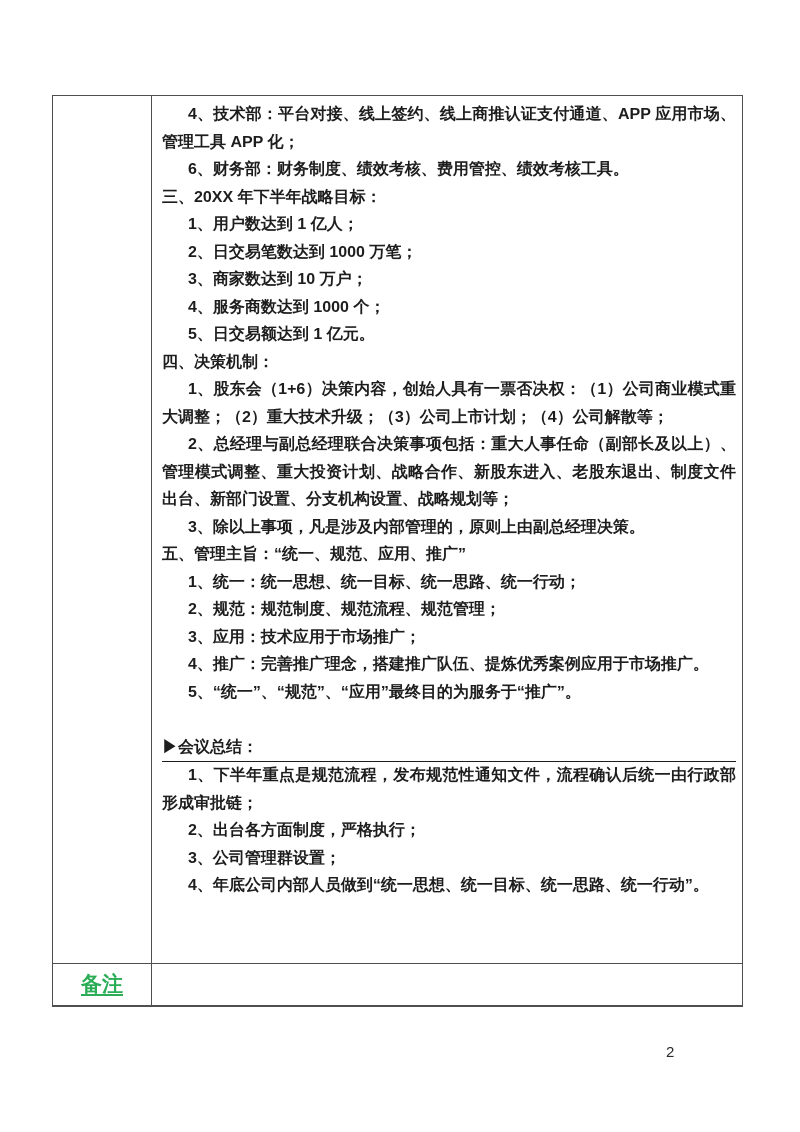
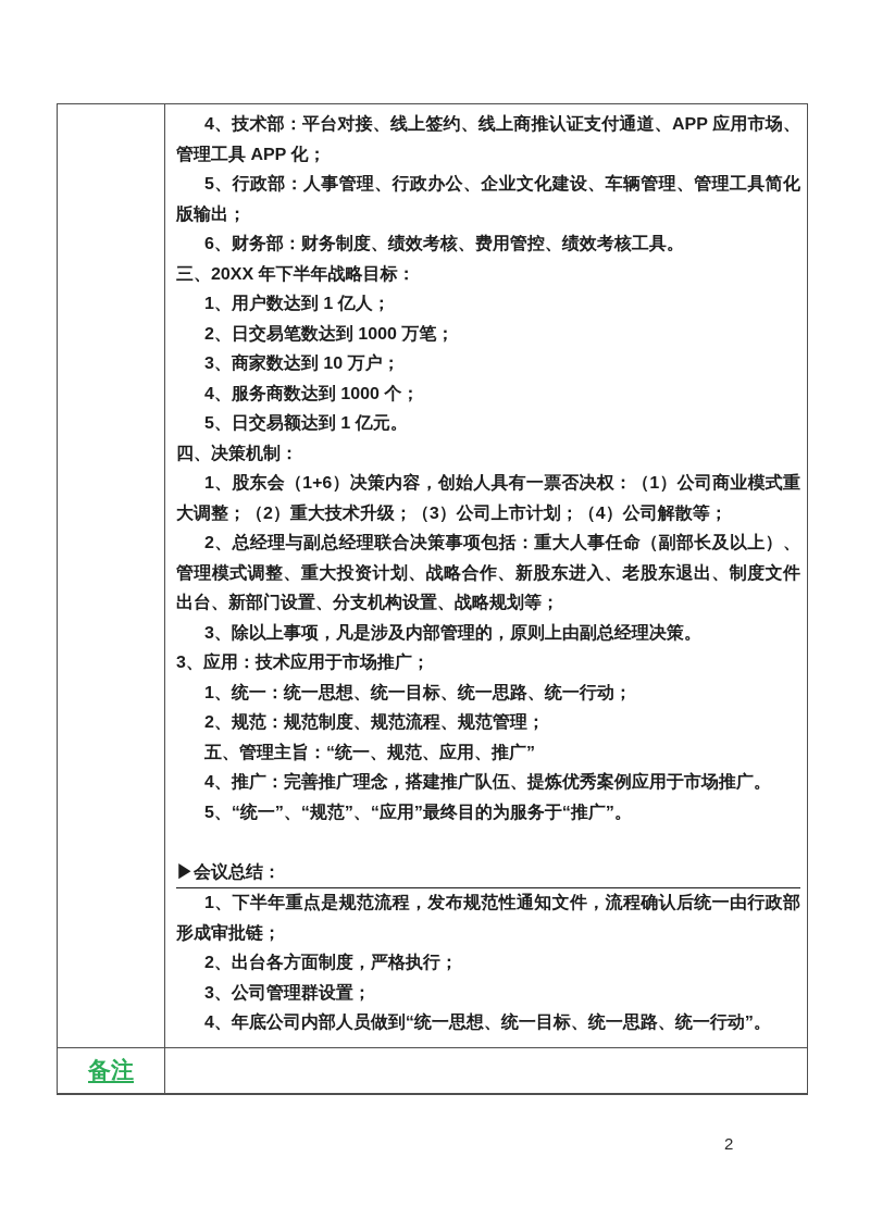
  4、技术部：平台对接、线上签约、线上商推认证支付通道、APP 应用市场、管理工具 APP 化；
+ 5、行政部：人事管理、行政办公、企业文化建设、车辆管理、管理工具简化版输出；
  6、财务部：财务制度、绩效考核、费用管控、绩效考核工具。
  三、20XX 年下半年战略目标：
  1、用户数达到 1 亿人；
  2、日交易笔数达到 1000 万笔；
  3、商家数达到 10 万户；
  4、服务商数达到 1000 个；
  5、日交易额达到 1 亿元。
  四、决策机制：
  1、股东会（1+6）决策内容，创始人具有一票否决权：（1）公司商业模式重大调整；（2）重大技术升级；（3）公司上市计划；（4）公司解散等；
  2、总经理与副总经理联合决策事项包括：重大人事任命（副部长及以上）、管理模式调整、重大投资计划、战略合作、新股东进入、老股东退出、制度文件出台、新部门设置、分支机构设置、战略规划等；
  3、除以上事项，凡是涉及内部管理的，原则上由副总经理决策。
- 五、管理主旨：“统一、规范、应用、推广”
+ 3、应用：技术应用于市场推广；
  1、统一：统一思想、统一目标、统一思路、统一行动；
  2、规范：规范制度、规范流程、规范管理；
- 3、应用：技术应用于市场推广；
+ 五、管理主旨：“统一、规范、应用、推广”
  4、推广：完善推广理念，搭建推广队伍、提炼优秀案例应用于市场推广。
  5、“统一”、“规范”、“应用”最终目的为服务于“推广”。
  ▶会议总结：
  1、下半年重点是规范流程，发布规范性通知文件，流程确认后统一由行政部形成审批链；
  2、出台各方面制度，严格执行；
  3、公司管理群设置；
  4、年底公司内部人员做到“统一思想、统一目标、统一思路、统一行动”。
  备注
  2
